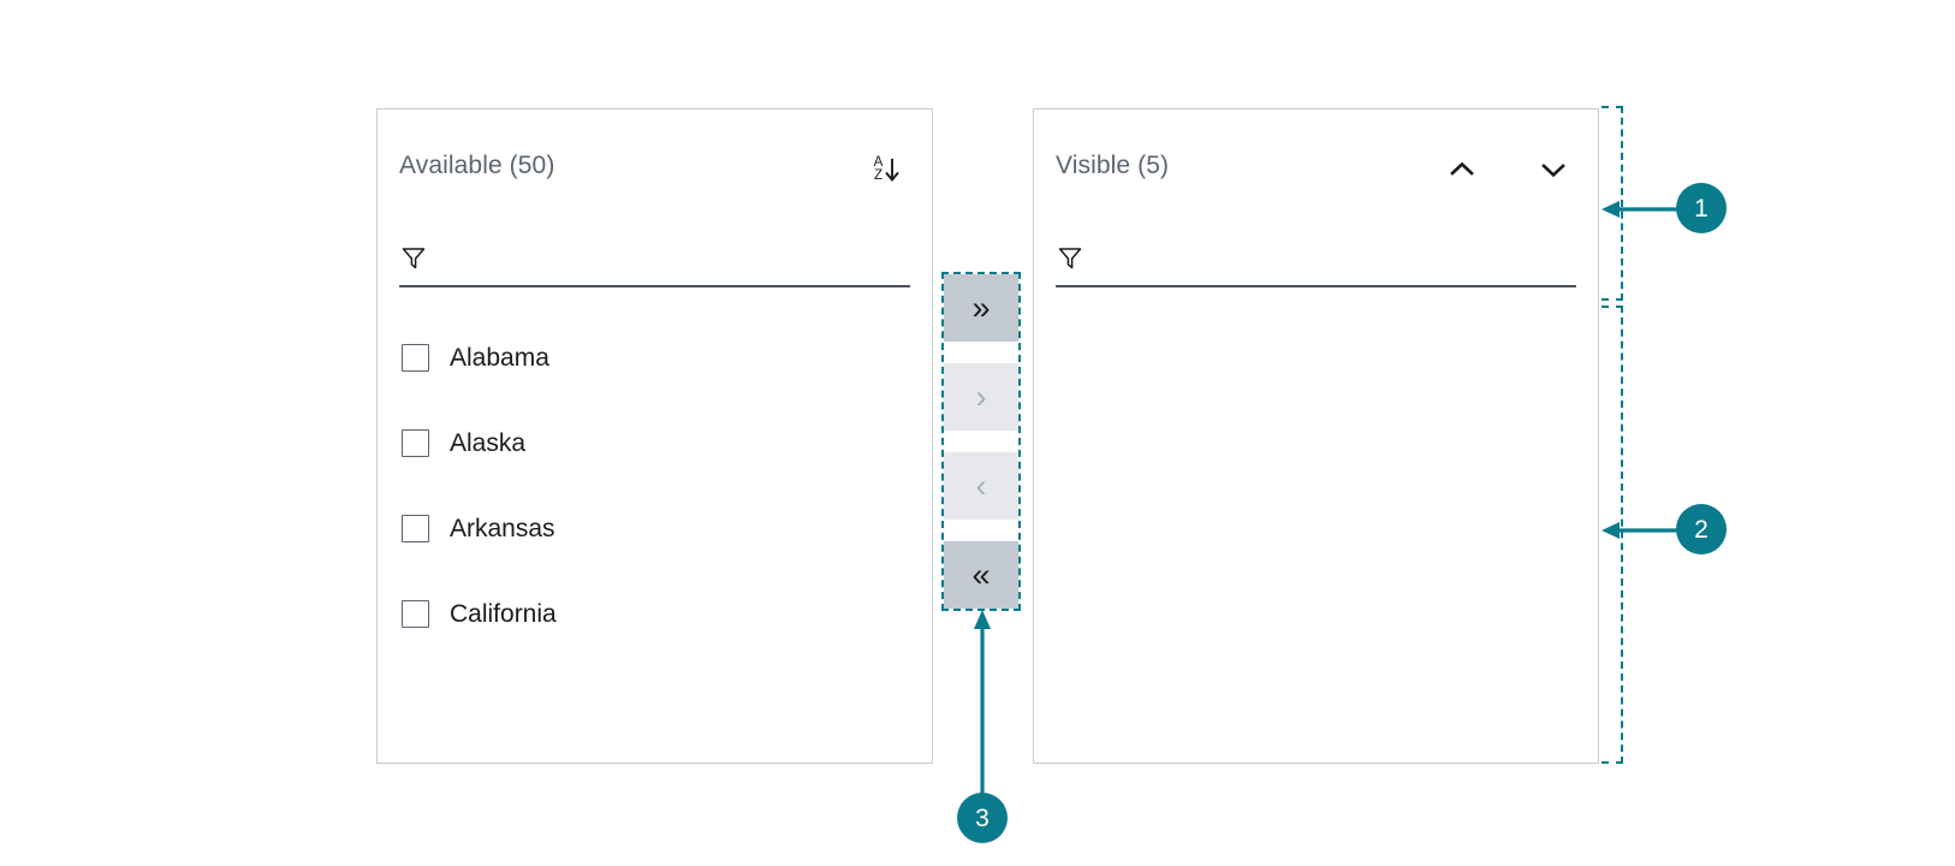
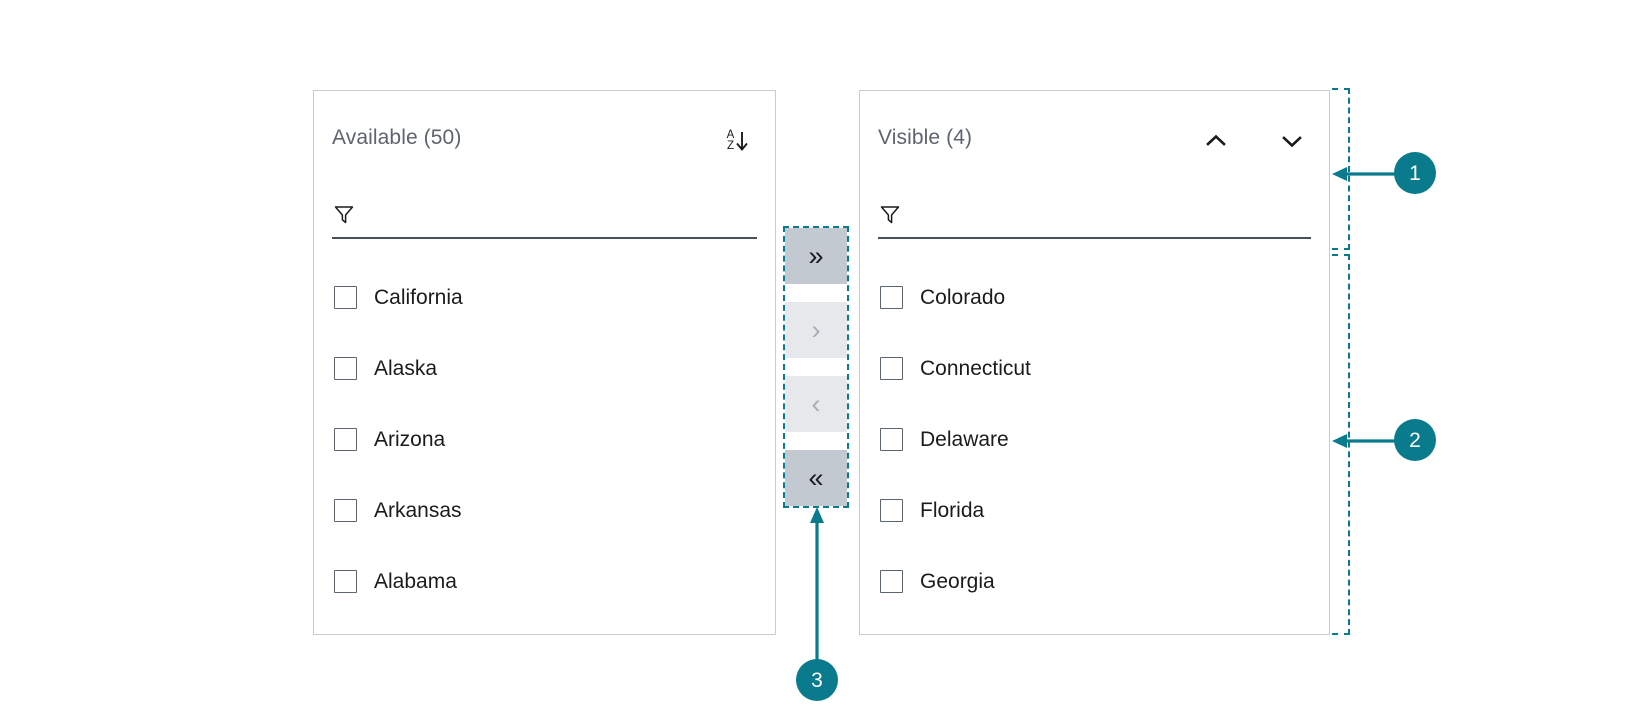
  Available (50)
  A
  Z
- Alabama
+ California
  Alaska
+ Arizona
  Arkansas
- California
+ Alabama
- Visible (5)
+ Visible (4)
+ Colorado
+ Connecticut
+ Delaware
+ Florida
+ Georgia
  »
  ›
  ‹
  «
  1
  2
  3
